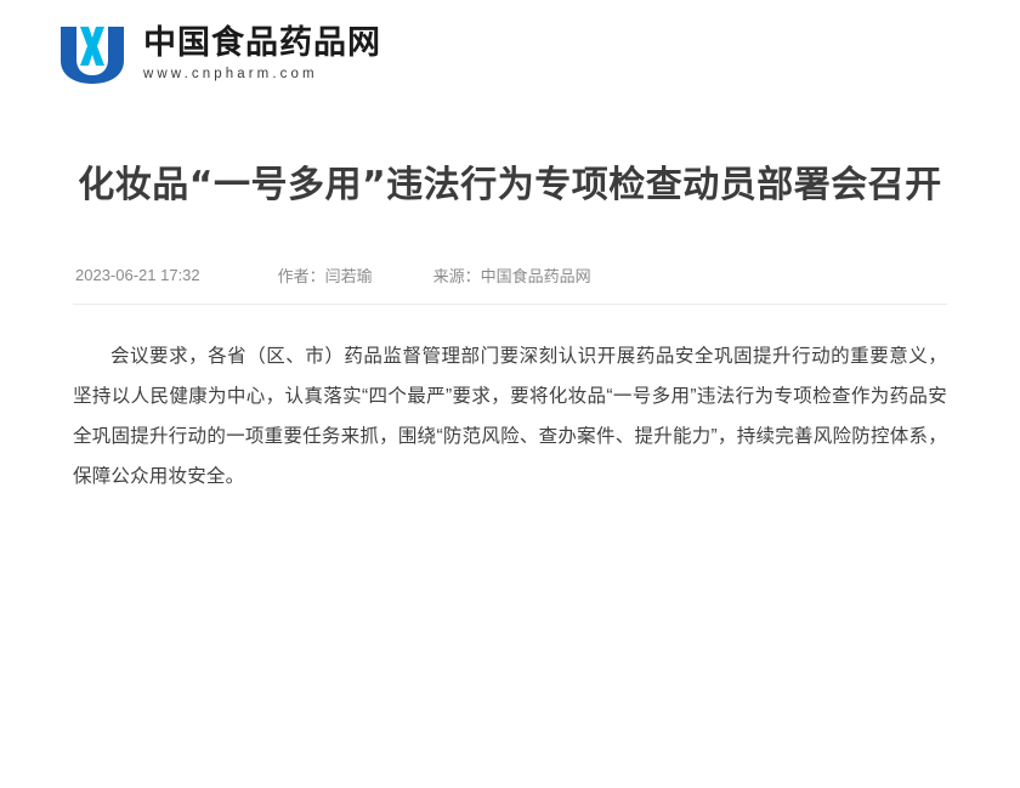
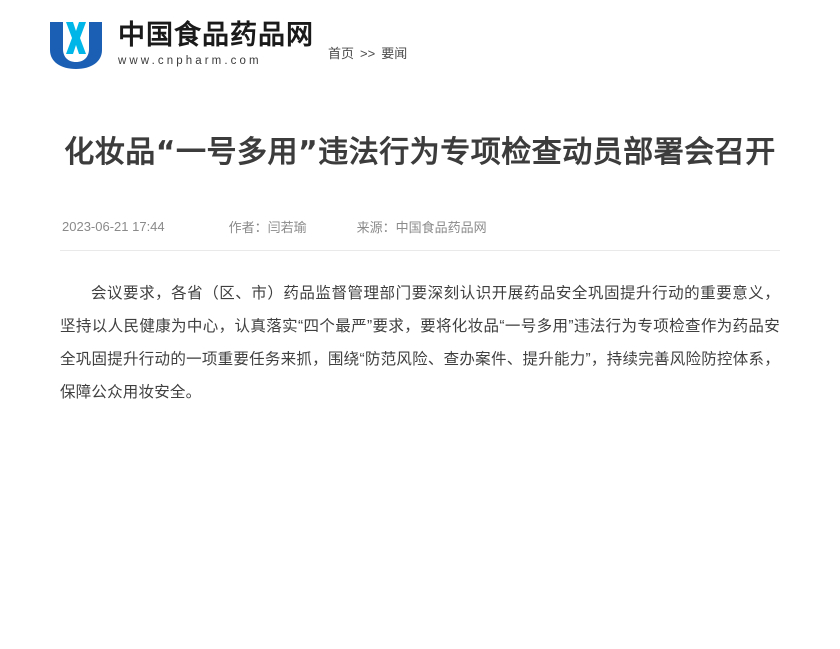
  中国食品药品网
  www.cnpharm.com
+ 首页
+ >>
+ 要闻
  化妆品“一号多用”违法行为专项检查动员部署会召开
- 2023-06-21 17:32
+ 2023-06-21 17:44
  作者：闫若瑜
  来源：中国食品药品网
  会议要求，各省（区、市）药品监督管理部门要深刻认识开展药品安全巩固提升行动的重要意义，坚持以人民健康为中心，认真落实“四个最严”要求，要将化妆品“一号多用”违法行为专项检查作为药品安全巩固提升行动的一项重要任务来抓，围绕“防范风险、查办案件、提升能力”，持续完善风险防控体系，保障公众用妆安全。
